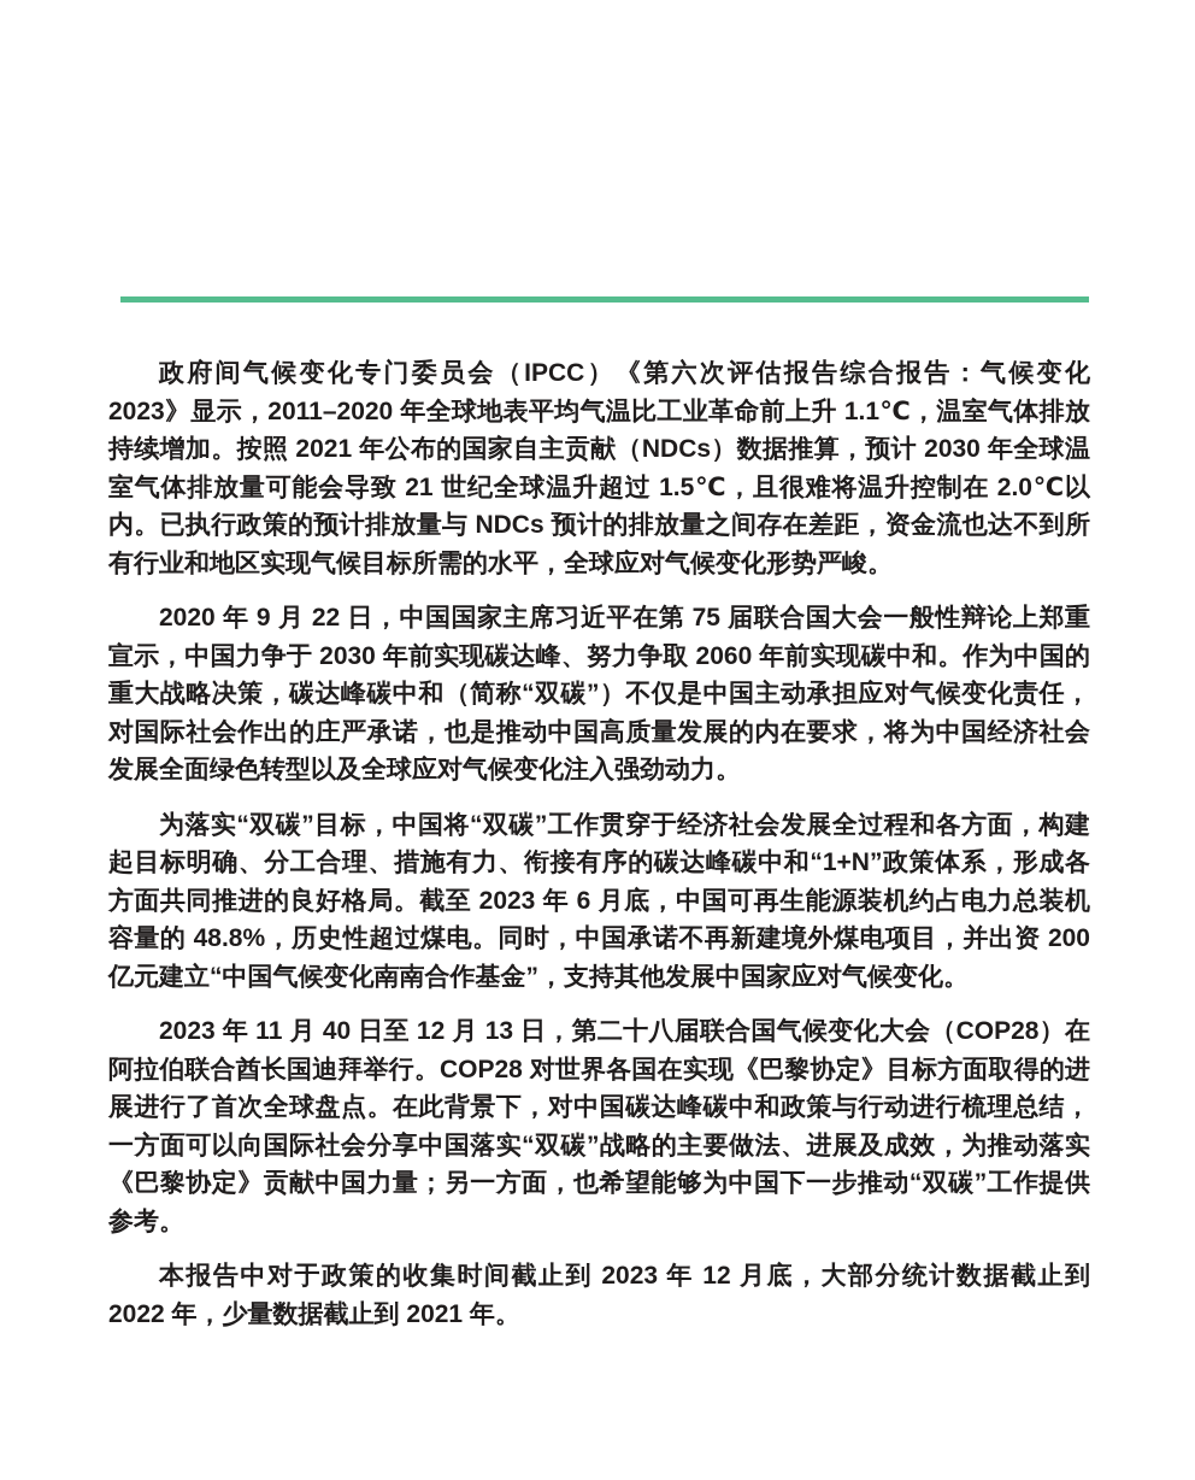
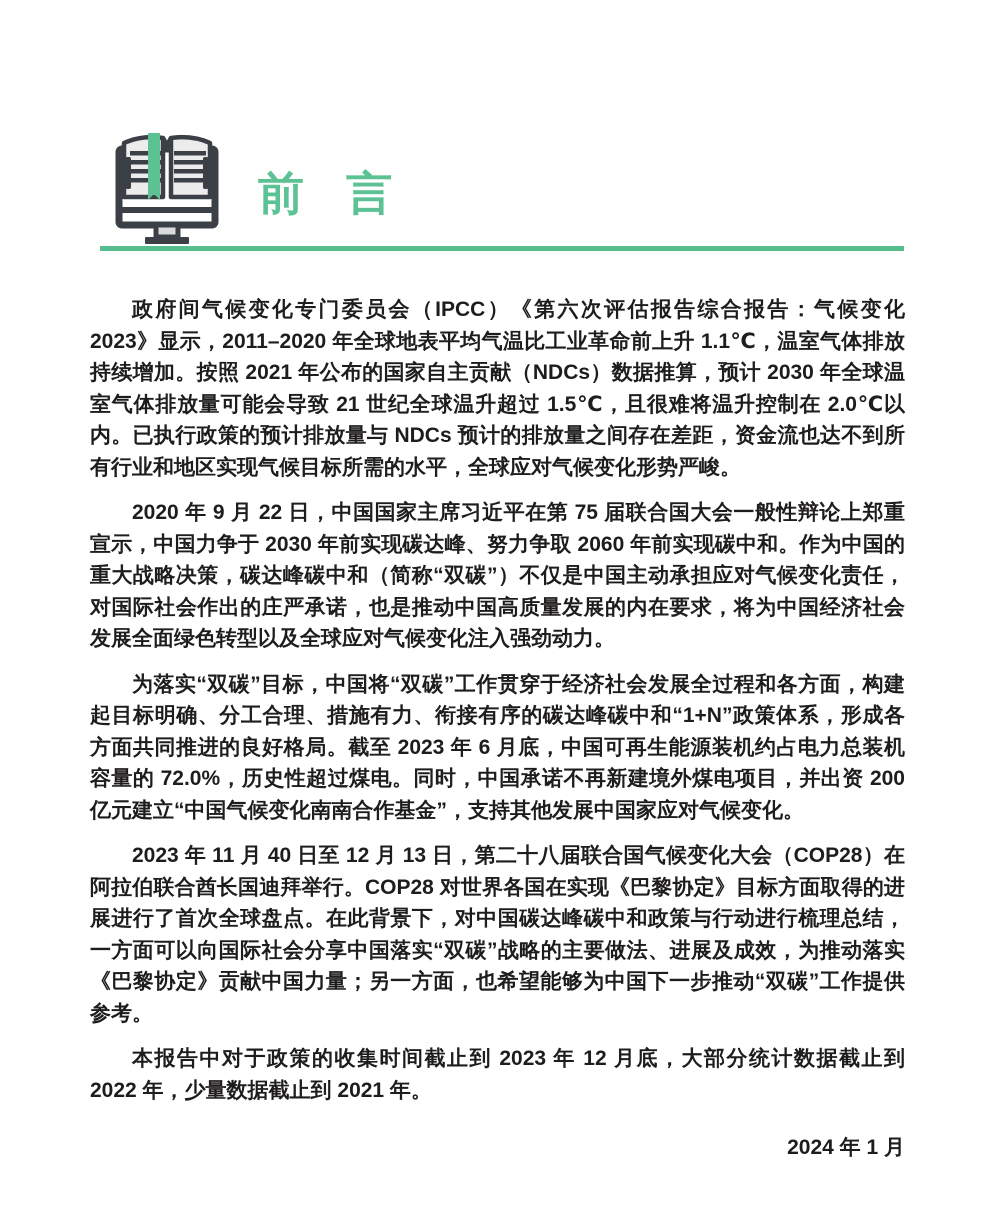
+ 前 言
  政府间气候变化专门委员会（IPCC）《第六次评估报告综合报告：气候变化 2023》显示，2011–2020 年全球地表平均气温比工业革命前上升 1.1℃，温室气体排放持续增加。按照 2021 年公布的国家自主贡献（NDCs）数据推算，预计 2030 年全球温室气体排放量可能会导致 21 世纪全球温升超过 1.5℃，且很难将温升控制在 2.0℃以内。已执行政策的预计排放量与 NDCs 预计的排放量之间存在差距，资金流也达不到所有行业和地区实现气候目标所需的水平，全球应对气候变化形势严峻。
  2020 年 9 月 22 日，中国国家主席习近平在第 75 届联合国大会一般性辩论上郑重宣示，中国力争于 2030 年前实现碳达峰、努力争取 2060 年前实现碳中和。作为中国的重大战略决策，碳达峰碳中和（简称“双碳”）不仅是中国主动承担应对气候变化责任，对国际社会作出的庄严承诺，也是推动中国高质量发展的内在要求，将为中国经济社会发展全面绿色转型以及全球应对气候变化注入强劲动力。
- 为落实“双碳”目标，中国将“双碳”工作贯穿于经济社会发展全过程和各方面，构建起目标明确、分工合理、措施有力、衔接有序的碳达峰碳中和“1+N”政策体系，形成各方面共同推进的良好格局。截至 2023 年 6 月底，中国可再生能源装机约占电力总装机容量的 48.8%，历史性超过煤电。同时，中国承诺不再新建境外煤电项目，并出资 200 亿元建立“中国气候变化南南合作基金”，支持其他发展中国家应对气候变化。
+ 为落实“双碳”目标，中国将“双碳”工作贯穿于经济社会发展全过程和各方面，构建起目标明确、分工合理、措施有力、衔接有序的碳达峰碳中和“1+N”政策体系，形成各方面共同推进的良好格局。截至 2023 年 6 月底，中国可再生能源装机约占电力总装机容量的 72.0%，历史性超过煤电。同时，中国承诺不再新建境外煤电项目，并出资 200 亿元建立“中国气候变化南南合作基金”，支持其他发展中国家应对气候变化。
  2023 年 11 月 40 日至 12 月 13 日，第二十八届联合国气候变化大会（COP28）在阿拉伯联合酋长国迪拜举行。COP28 对世界各国在实现《巴黎协定》目标方面取得的进展进行了首次全球盘点。在此背景下，对中国碳达峰碳中和政策与行动进行梳理总结，一方面可以向国际社会分享中国落实“双碳”战略的主要做法、进展及成效，为推动落实《巴黎协定》贡献中国力量；另一方面，也希望能够为中国下一步推动“双碳”工作提供参考。
  本报告中对于政策的收集时间截止到 2023 年 12 月底，大部分统计数据截止到 2022 年，少量数据截止到 2021 年。
+ 2024 年 1 月
